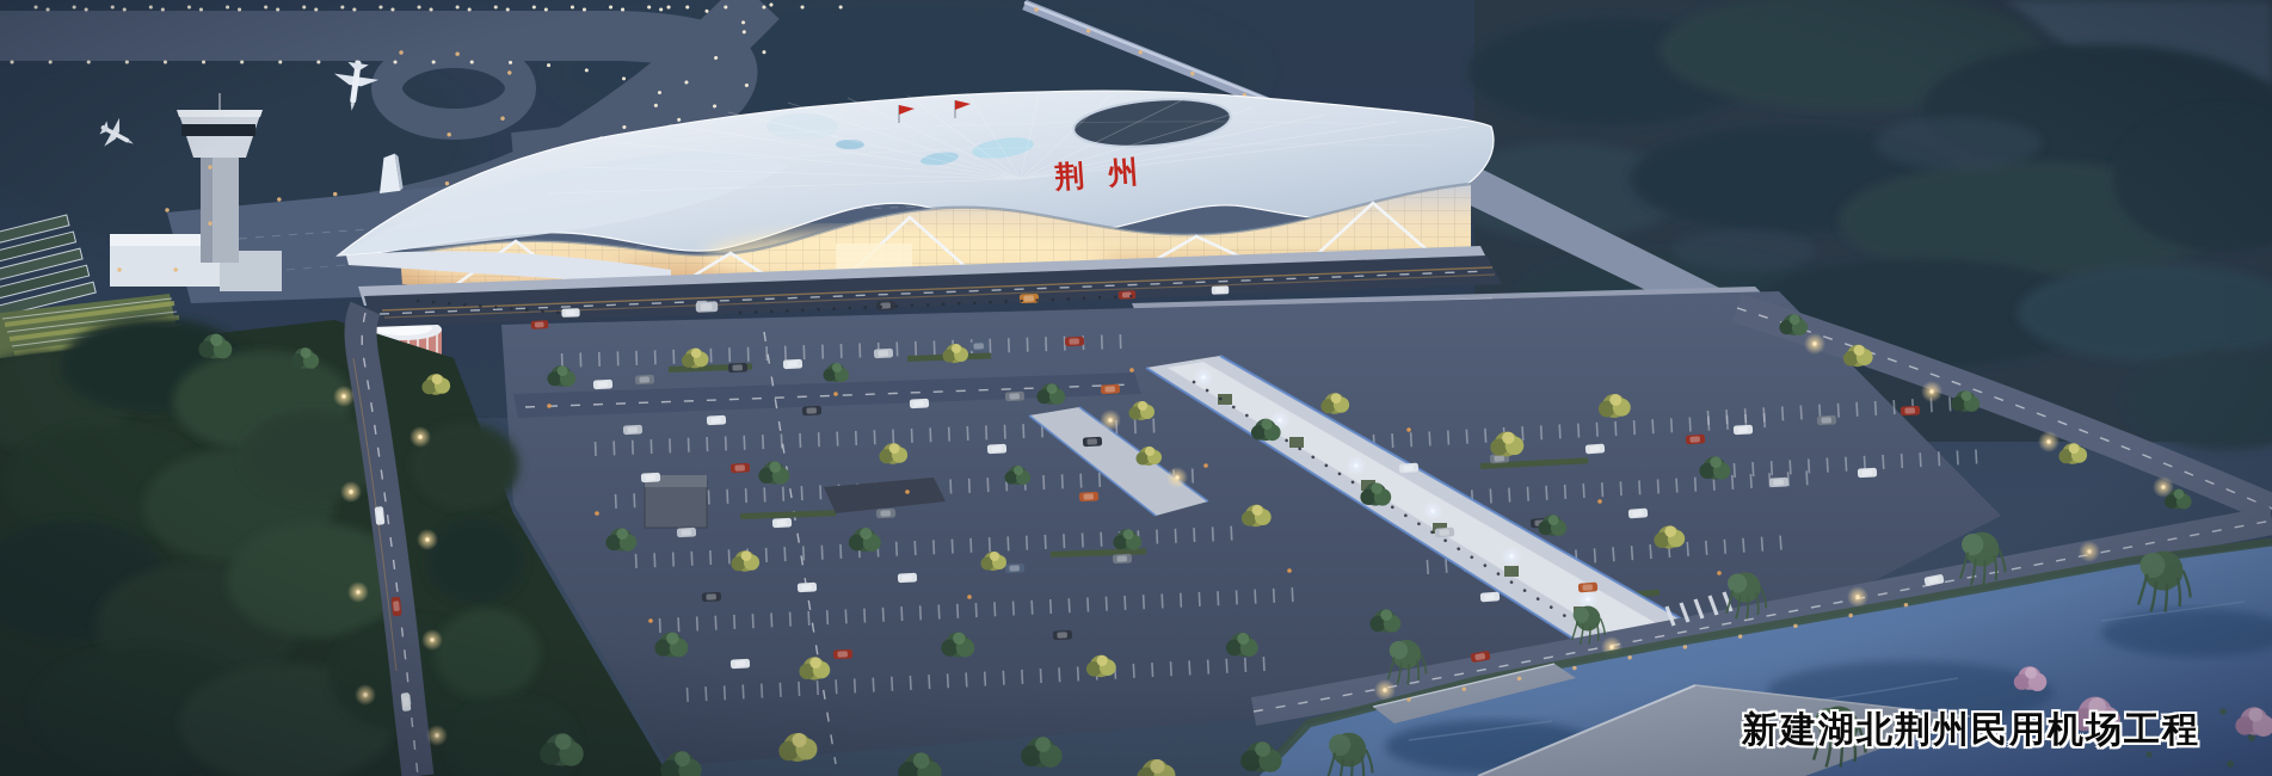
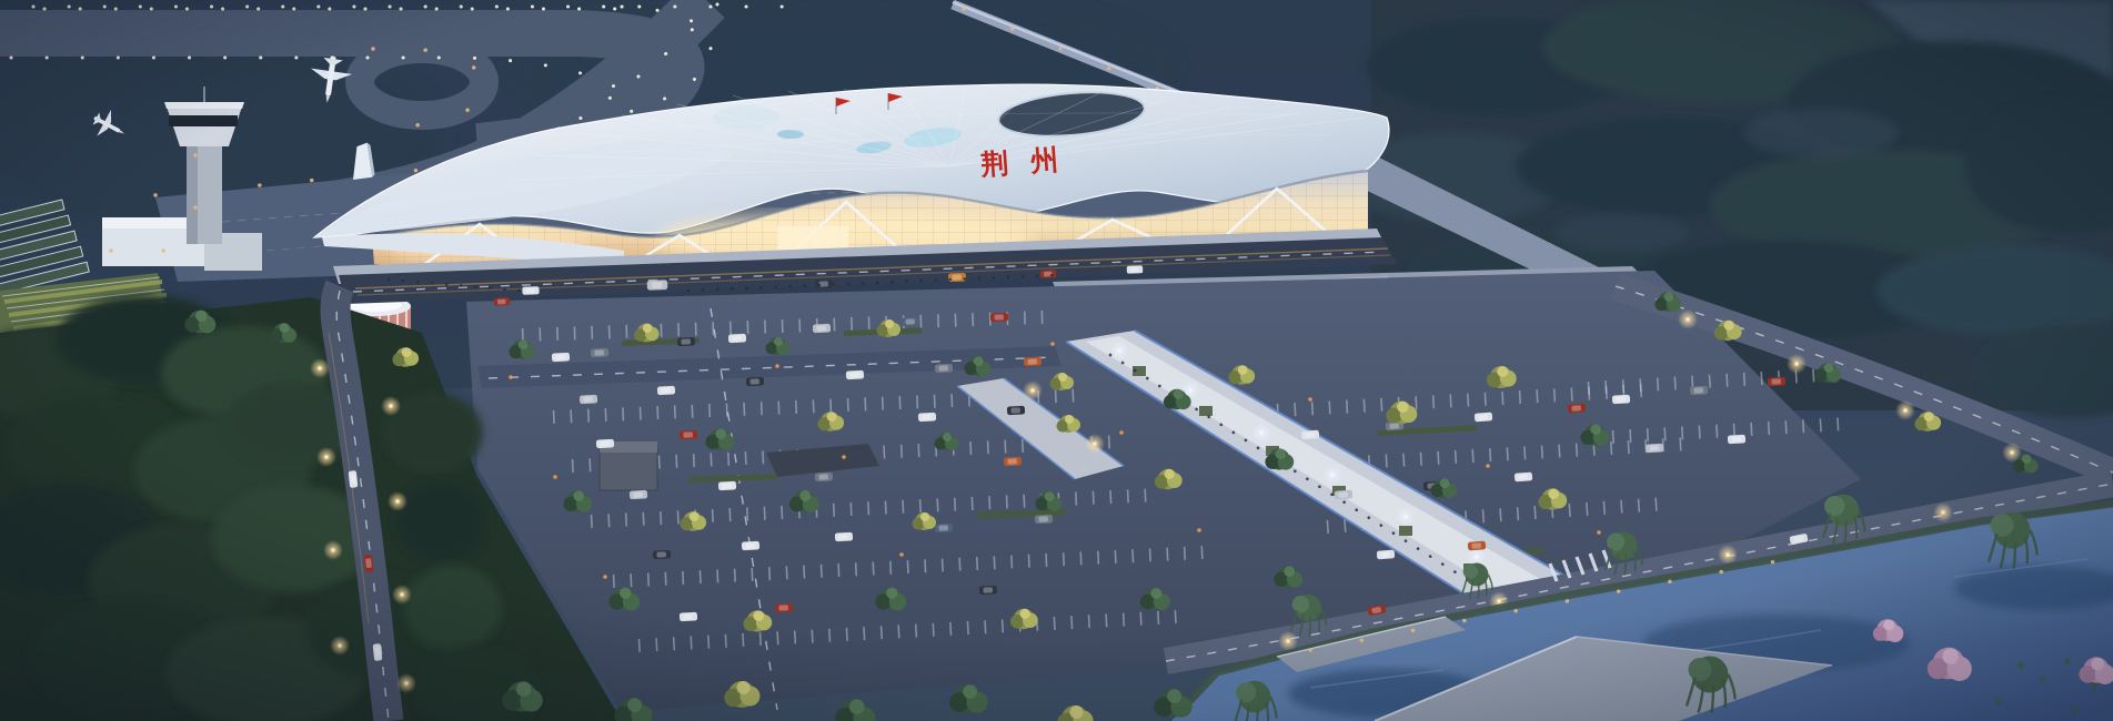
- 新建湖北荆州民用机场工程
